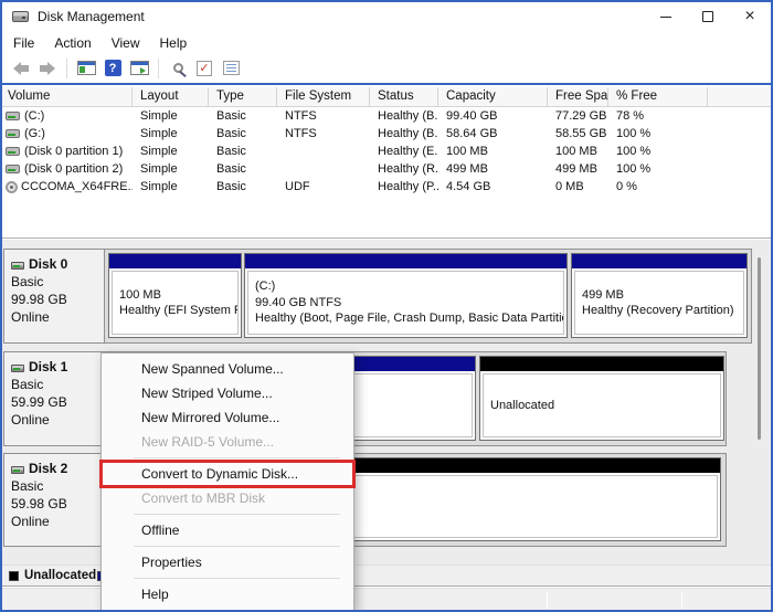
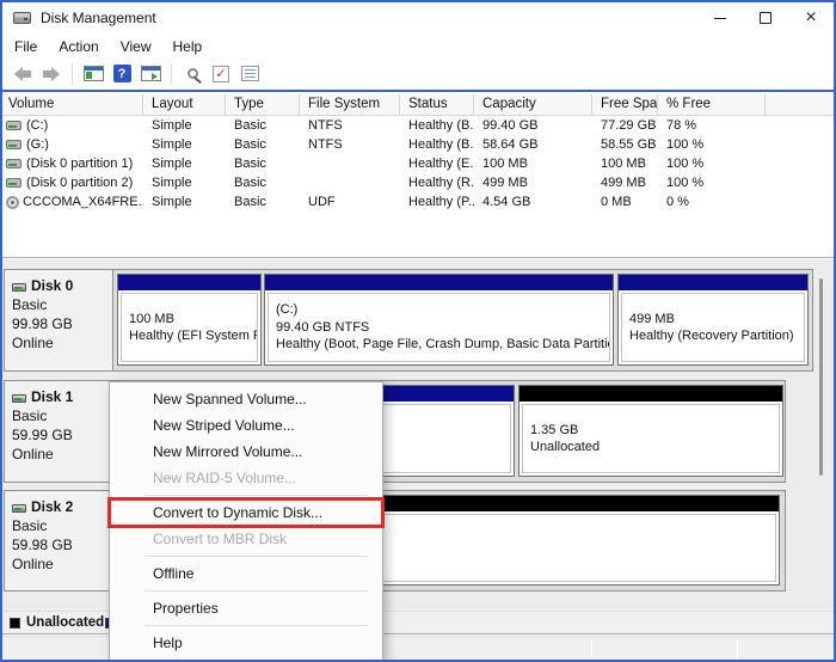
  Disk Management
  ×
  File
  Action
  View
  Help
  ?
  ✓
  Volume
  Layout
  Type
  File System
  Status
  Capacity
  Free Spa
  % Free
  (C:)
  Simple
  Basic
  NTFS
  Healthy (B.
  99.40 GB
  77.29 GB
  78 %
  (G:)
  Simple
  Basic
  NTFS
  Healthy (B.
  58.64 GB
  58.55 GB
  100 %
  (Disk 0 partition 1)
  Simple
  Basic
  Healthy (E.
  100 MB
  100 MB
  100 %
  (Disk 0 partition 2)
  Simple
  Basic
  Healthy (R.
  499 MB
  499 MB
  100 %
  CCCOMA_X64FRE.
  Simple
  Basic
  UDF
  Healthy (P..
  4.54 GB
  0 MB
  0 %
  Disk 0
  Basic
  99.98 GB
  Online
  100 MB
  Healthy (EFI System
  (C:)
  99.40 GB NTFS
  Healthy (Boot, Page File, Crash Dump, Basic Data Partiti
  499 MB
  Healthy (Recovery Partition)
  Disk 1
  Basic
  59.99 GB
  Online
+ 1.35 GB
  Unallocated
  Disk 2
  Basic
  59.98 GB
  Online
  Unallocated
  New Spanned Volume...
  New Striped Volume...
  New Mirrored Volume...
  New RAID-5 Volume...
  Convert to Dynamic Disk...
  Convert to MBR Disk
  Offline
  Properties
  Help
